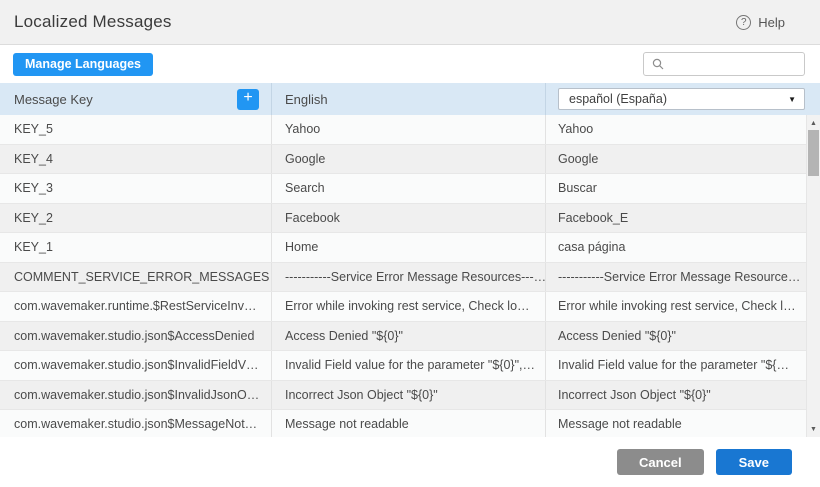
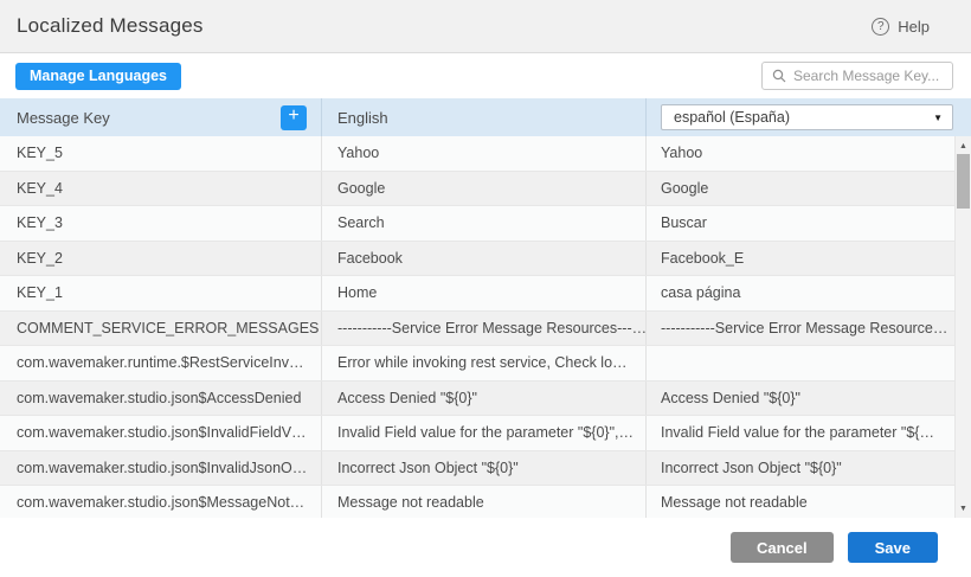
  Localized Messages
  ?
  Help
  Manage Languages
+ Search Message Key...
  Message Key
  +
  English
  español (España)
  ▼
  KEY_5
  Yahoo
  Yahoo
  KEY_4
  Google
  Google
  KEY_3
  Search
  Buscar
  KEY_2
  Facebook
  Facebook_E
  KEY_1
  Home
  casa página
  COMMENT_SERVICE_ERROR_MESSAGES
  -----------Service Error Message Resources---…
  -----------Service Error Message Resource…
  com.wavemaker.runtime.$RestServiceInv…
  Error while invoking rest service, Check lo…
- Error while invoking rest service, Check l…
  com.wavemaker.studio.json$AccessDenied
  Access Denied "${0}"
  Access Denied "${0}"
  com.wavemaker.studio.json$InvalidFieldV…
  Invalid Field value for the parameter "${0}",…
  Invalid Field value for the parameter "${…
  com.wavemaker.studio.json$InvalidJsonO…
  Incorrect Json Object "${0}"
  Incorrect Json Object "${0}"
  com.wavemaker.studio.json$MessageNot…
  Message not readable
  Message not readable
  Cancel
  Save
